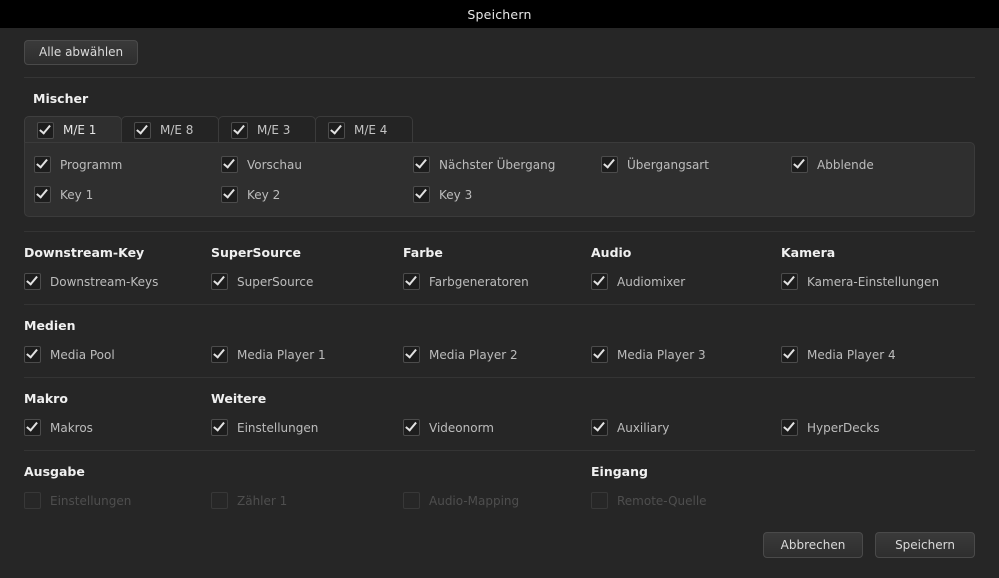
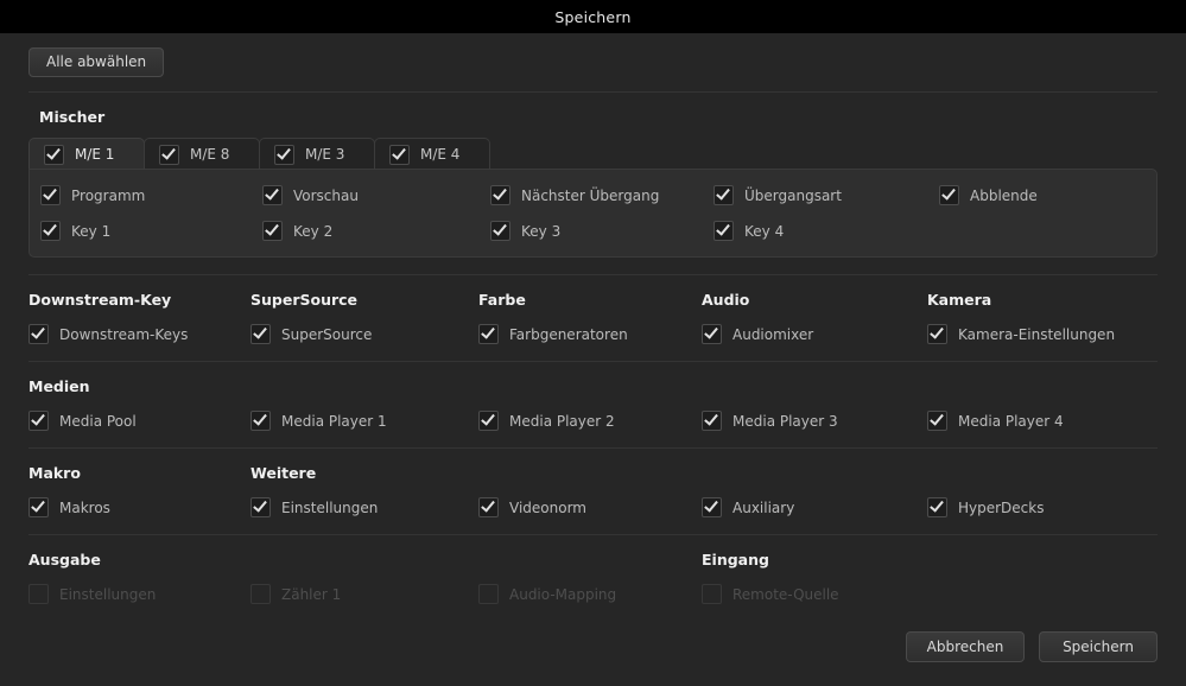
  Speichern
  Alle abwählen
  Mischer
  M/E 1
  M/E 8
  M/E 3
  M/E 4
  Programm
  Vorschau
  Nächster Übergang
  Übergangsart
  Abblende
  Key 1
  Key 2
  Key 3
+ Key 4
  Downstream-Key
  SuperSource
  Farbe
  Audio
  Kamera
  Downstream-Keys
  SuperSource
  Farbgeneratoren
  Audiomixer
  Kamera-Einstellungen
  Medien
  Media Pool
  Media Player 1
  Media Player 2
  Media Player 3
  Media Player 4
  Makro
  Weitere
  Makros
  Einstellungen
  Videonorm
  Auxiliary
  HyperDecks
  Ausgabe
  Eingang
  Einstellungen
  Zähler 1
  Audio-Mapping
  Remote-Quelle
  Abbrechen
  Speichern
